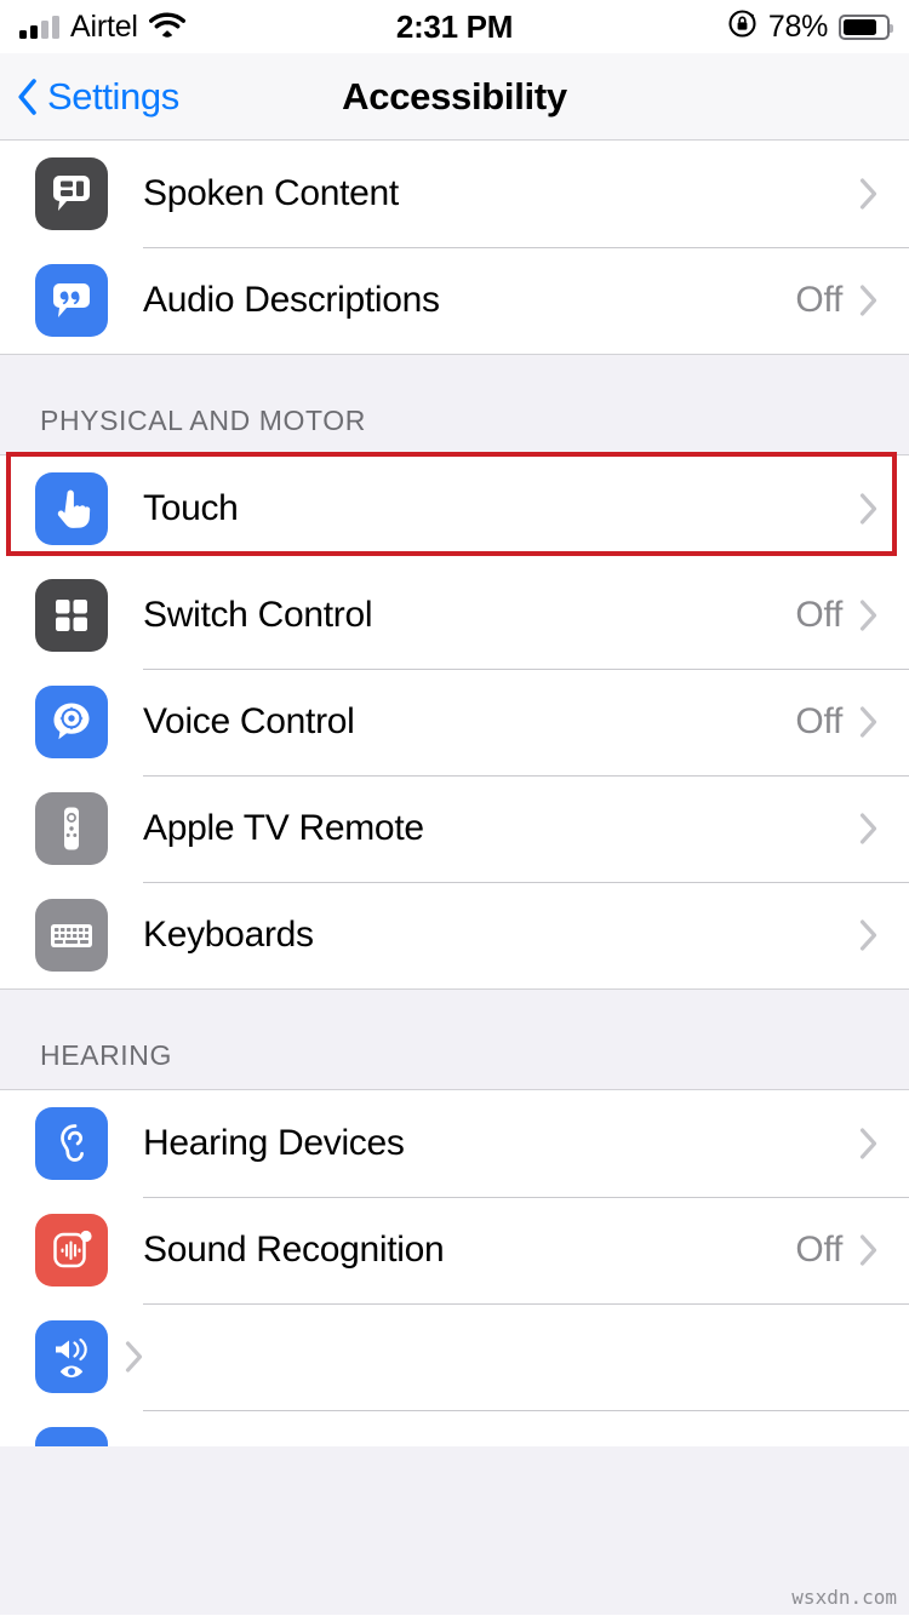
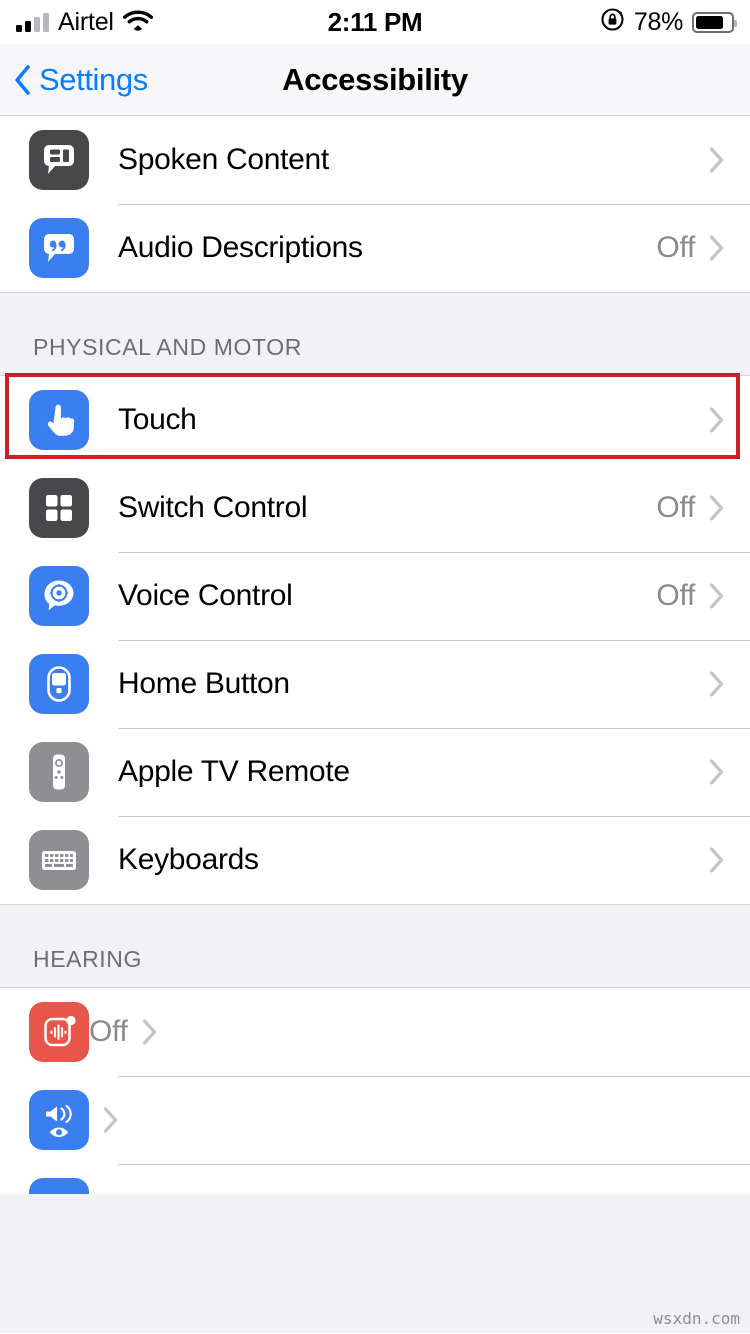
  Airtel
- 2:31 PM
+ 2:11 PM
  78%
  Settings
  Accessibility
  Spoken Content
  Audio Descriptions
  Off
  PHYSICAL AND MOTOR
  Touch
  Switch Control
  Off
  Voice Control
  Off
+ Home Button
  Apple TV Remote
  Keyboards
  HEARING
- Hearing Devices
- Sound Recognition
  Off
  wsxdn.com
